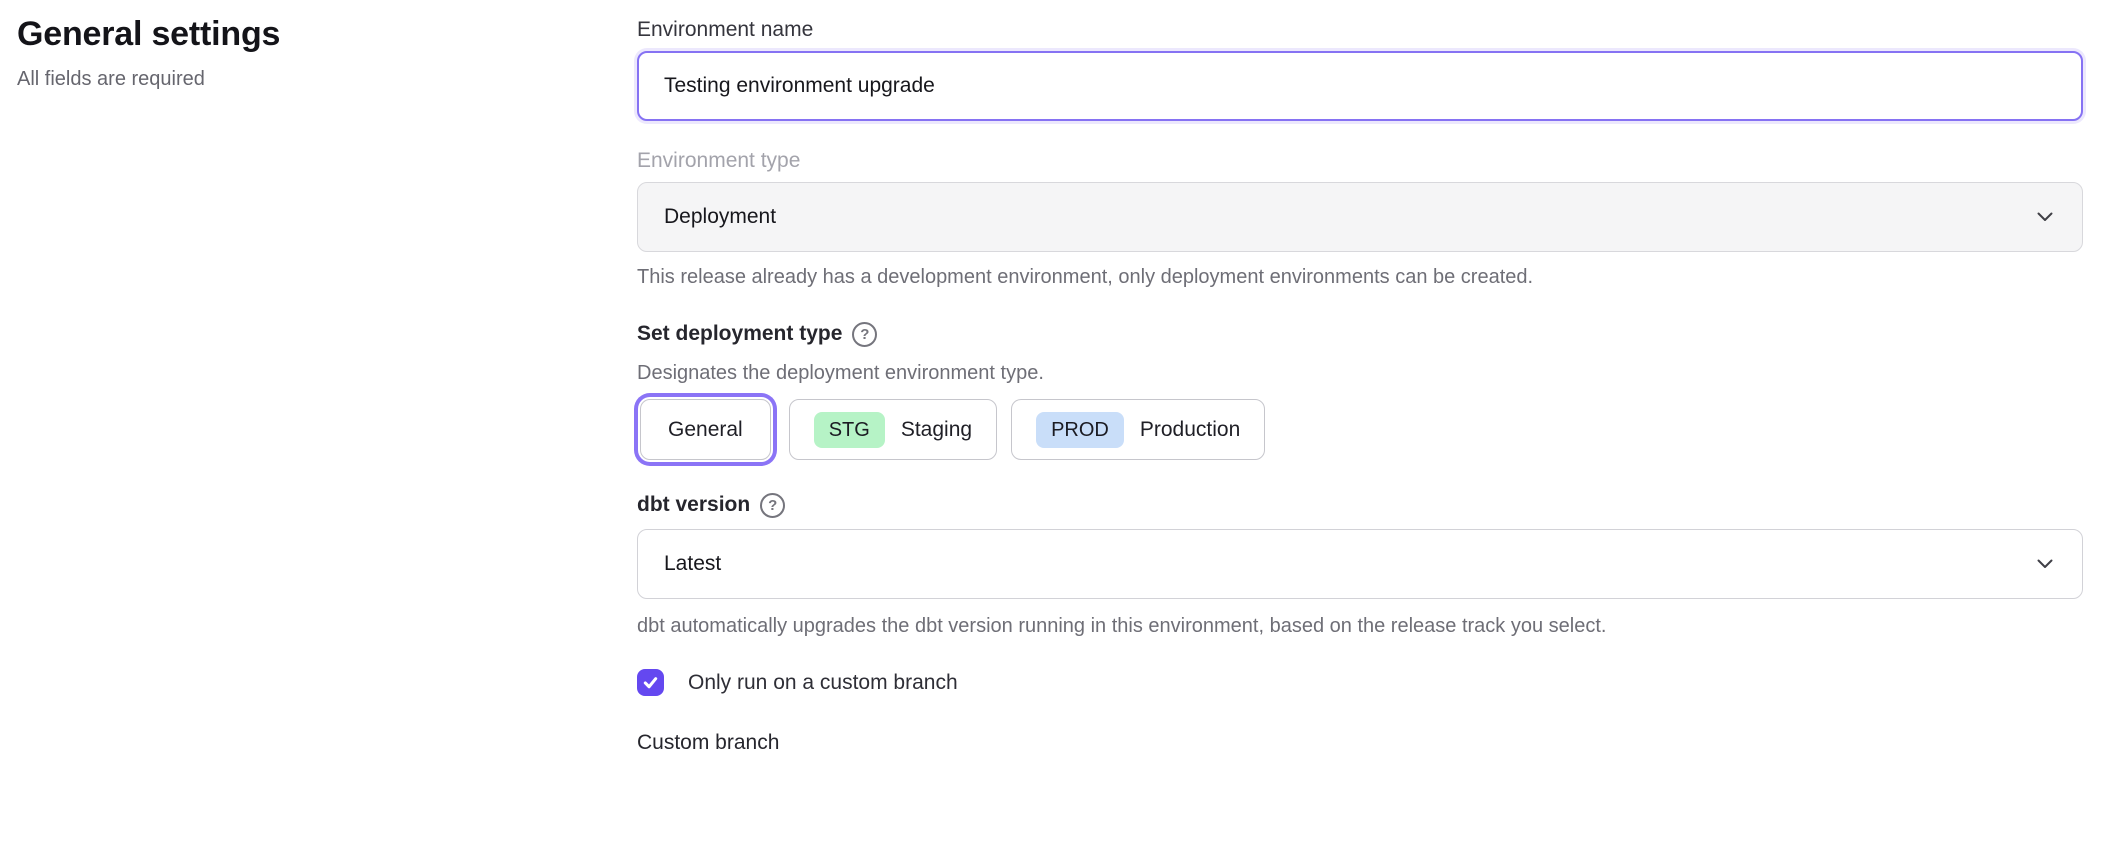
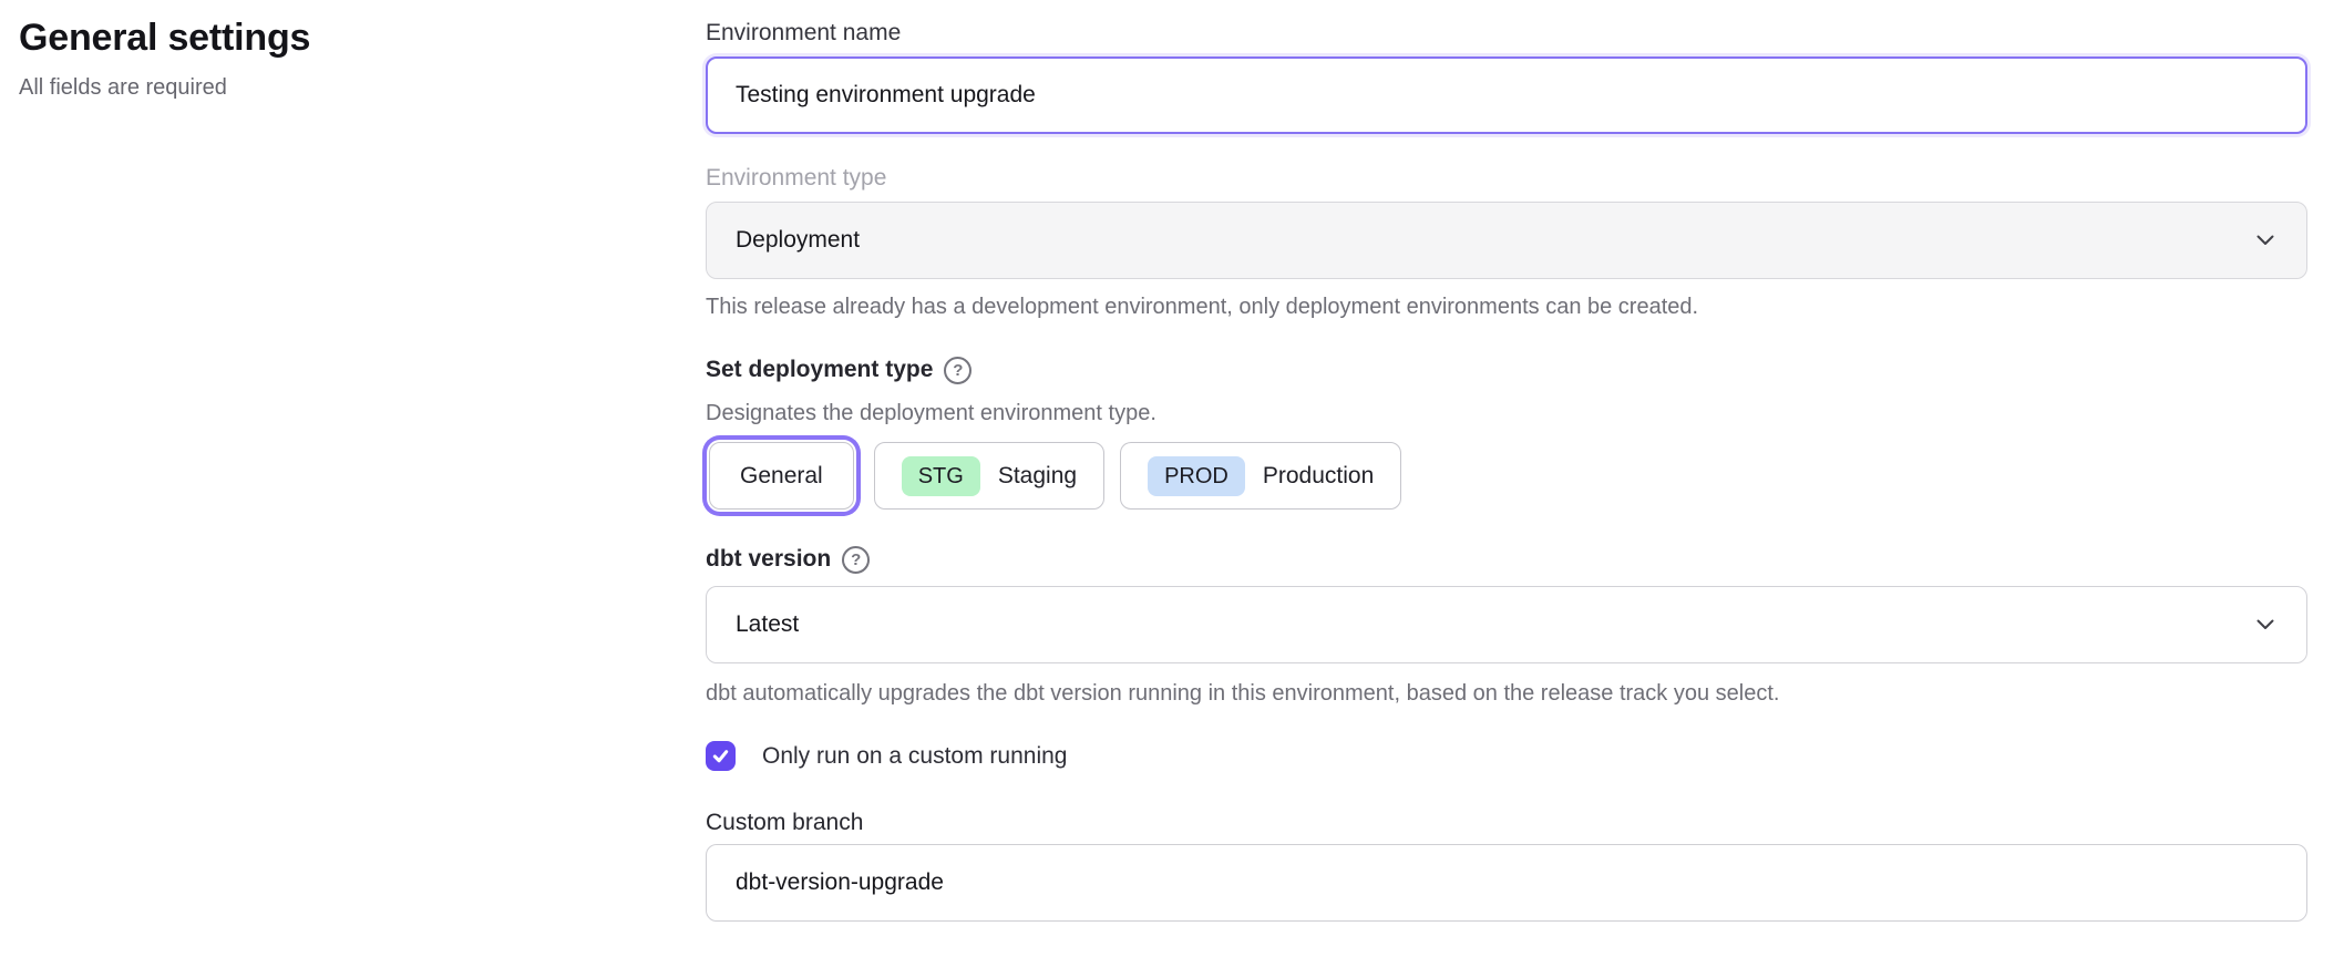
  General settings
  All fields are required
  Environment name
  Testing environment upgrade
  Environment type
  Deployment
  This release already has a development environment, only deployment environments can be created.
  Set deployment type
  ?
  Designates the deployment environment type.
  General
  STG
  Staging
  PROD
  Production
  dbt version
  ?
  Latest
  dbt automatically upgrades the dbt version running in this environment, based on the release track you select.
- Only run on a custom branch
+ Only run on a custom running
  Custom branch
+ dbt-version-upgrade
